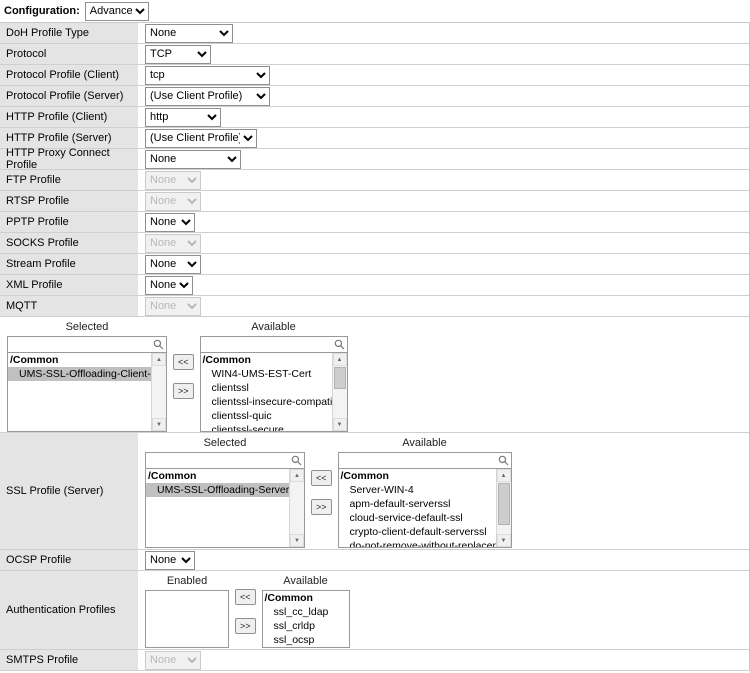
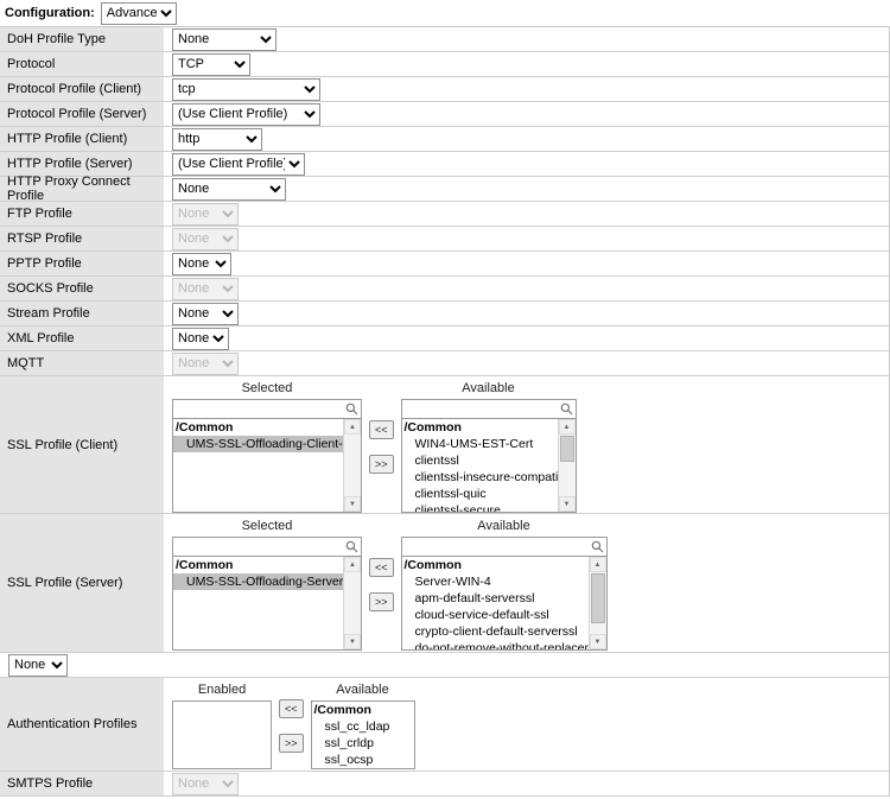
  Configuration:
  Advance
  DoH Profile Type
  None
  Protocol
  TCP
  Protocol Profile (Client)
  tcp
  Protocol Profile (Server)
  (Use Client Profile)
  HTTP Profile (Client)
  http
  HTTP Profile (Server)
  (Use Client Profile
  HTTP Proxy Connect Profile
  None
  FTP Profile
  None
  RTSP Profile
  None
  PPTP Profile
  None
  SOCKS Profile
  None
  Stream Profile
  None
  XML Profile
  None
  MQTT
  None
+ SSL Profile (Client)
  Selected
  /Common
  UMS-SSL-Offloading-Client-
  <<
  >>
  Available
  /Common
  WIN4-UMS-EST-Cert
  clientssl
  clientssl-insecure-compat
  clientssl-quic
  clientssl-secure
  SSL Profile (Server)
  Selected
  /Common
  UMS-SSL-Offloading-Server
  <<
  >>
  Available
  /Common
  Server-WIN-4
  apm-default-serverssl
  cloud-service-default-ssl
  crypto-client-default-serverssl
  do-not-remove-without-replace
- OCSP Profile
  None
  Authentication Profiles
  Enabled
  <<
  >>
  Available
  /Common
  ssl_cc_ldap
  ssl_crldp
  ssl_ocsp
  SMTPS Profile
  None
